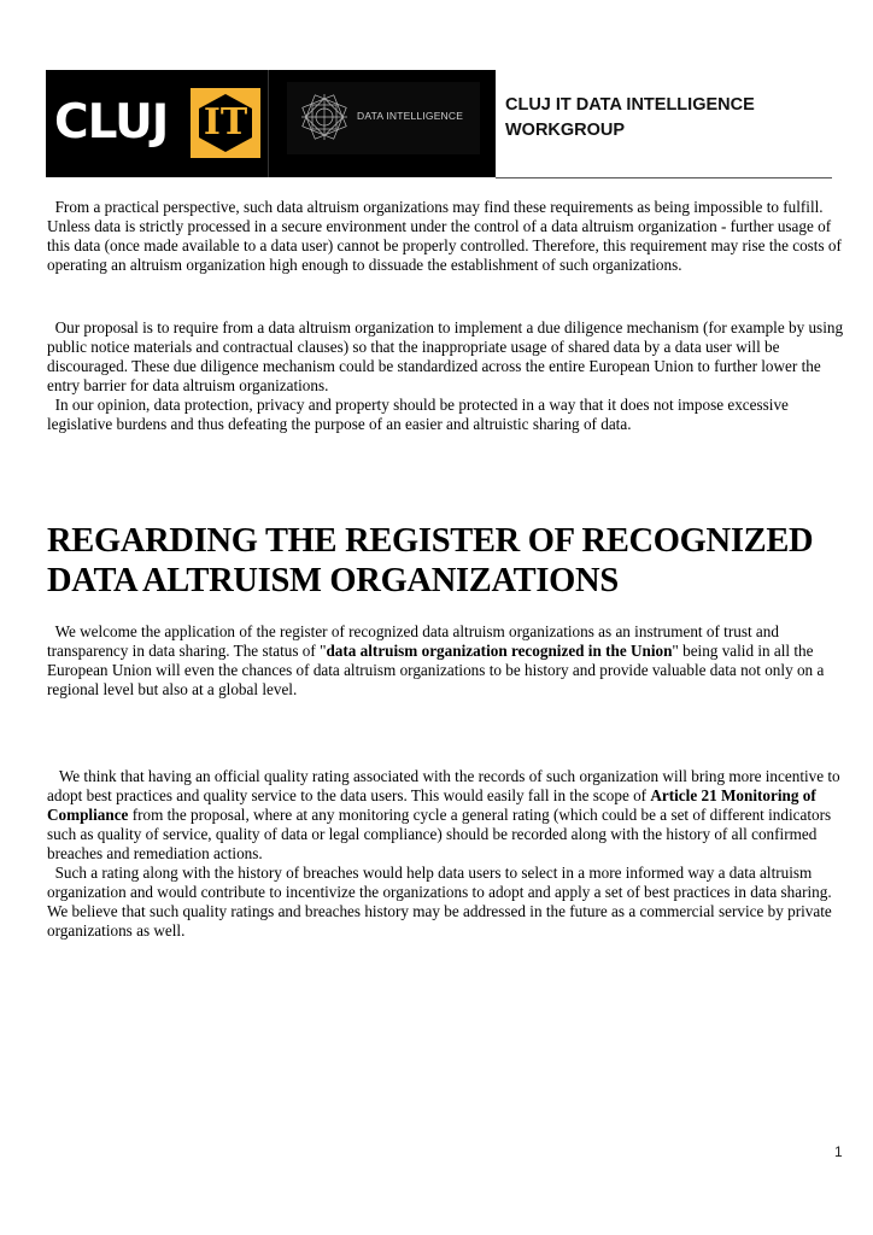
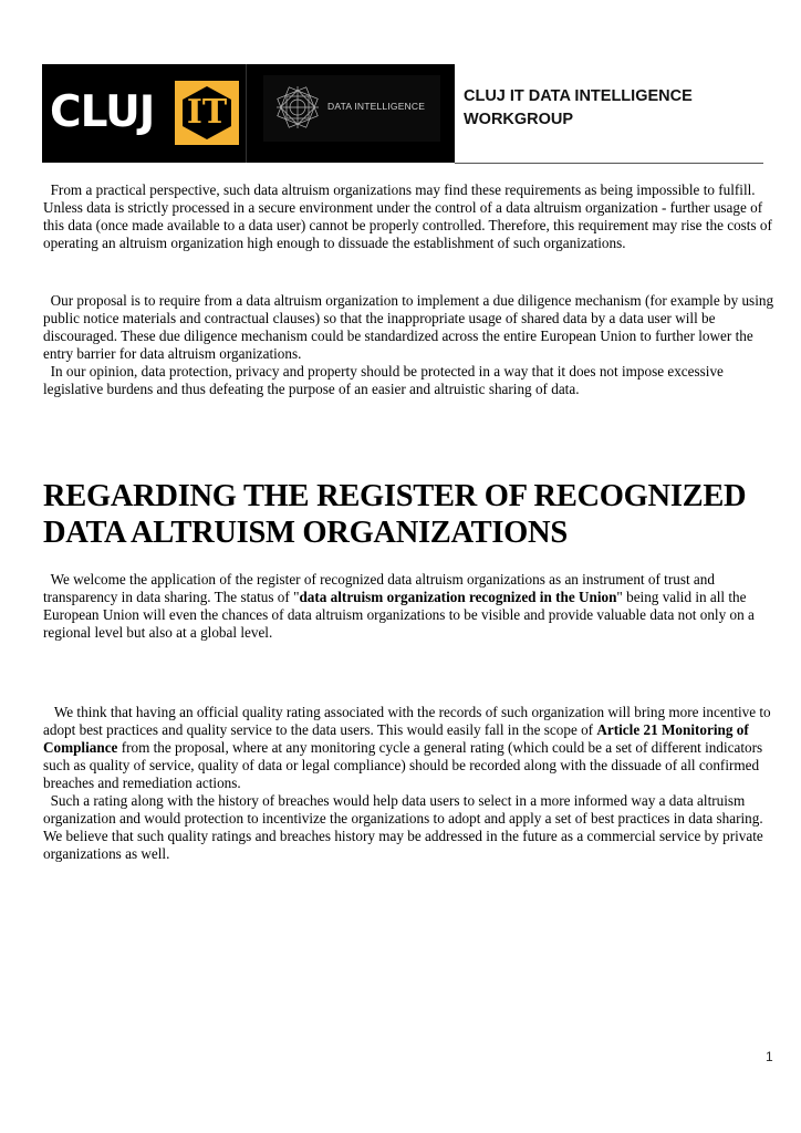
  CLUJ
  IT
  DATA INTELLIGENCE
  CLUJ IT DATA INTELLIGENCE
  WORKGROUP
  From a practical perspective, such data altruism organizations may find these requirements as being impossible to fulfill. Unless data is strictly processed in a secure environment under the control of a data altruism organization - further usage of this data (once made available to a data user) cannot be properly controlled. Therefore, this requirement may rise the costs of operating an altruism organization high enough to dissuade the establishment of such organizations.
  Our proposal is to require from a data altruism organization to implement a due diligence mechanism (for example by using public notice materials and contractual clauses) so that the inappropriate usage of shared data by a data user will be discouraged. These due diligence mechanism could be standardized across the entire European Union to further lower the entry barrier for data altruism organizations.
  In our opinion, data protection, privacy and property should be protected in a way that it does not impose excessive legislative burdens and thus defeating the purpose of an easier and altruistic sharing of data.
  REGARDING THE REGISTER OF RECOGNIZED DATA ALTRUISM ORGANIZATIONS
- We welcome the application of the register of recognized data altruism organizations as an instrument of trust and transparency in data sharing. The status of "data altruism organization recognized in the Union" being valid in all the European Union will even the chances of data altruism organizations to be history and provide valuable data not only on a regional level but also at a global level.
+ We welcome the application of the register of recognized data altruism organizations as an instrument of trust and transparency in data sharing. The status of "data altruism organization recognized in the Union" being valid in all the European Union will even the chances of data altruism organizations to be visible and provide valuable data not only on a regional level but also at a global level.
- We think that having an official quality rating associated with the records of such organization will bring more incentive to adopt best practices and quality service to the data users. This would easily fall in the scope of Article 21 Monitoring of Compliance from the proposal, where at any monitoring cycle a general rating (which could be a set of different indicators such as quality of service, quality of data or legal compliance) should be recorded along with the history of all confirmed breaches and remediation actions.
+ We think that having an official quality rating associated with the records of such organization will bring more incentive to adopt best practices and quality service to the data users. This would easily fall in the scope of Article 21 Monitoring of Compliance from the proposal, where at any monitoring cycle a general rating (which could be a set of different indicators such as quality of service, quality of data or legal compliance) should be recorded along with the dissuade of all confirmed breaches and remediation actions.
- Such a rating along with the history of breaches would help data users to select in a more informed way a data altruism organization and would contribute to incentivize the organizations to adopt and apply a set of best practices in data sharing. We believe that such quality ratings and breaches history may be addressed in the future as a commercial service by private organizations as well.
+ Such a rating along with the history of breaches would help data users to select in a more informed way a data altruism organization and would protection to incentivize the organizations to adopt and apply a set of best practices in data sharing. We believe that such quality ratings and breaches history may be addressed in the future as a commercial service by private organizations as well.
  1
